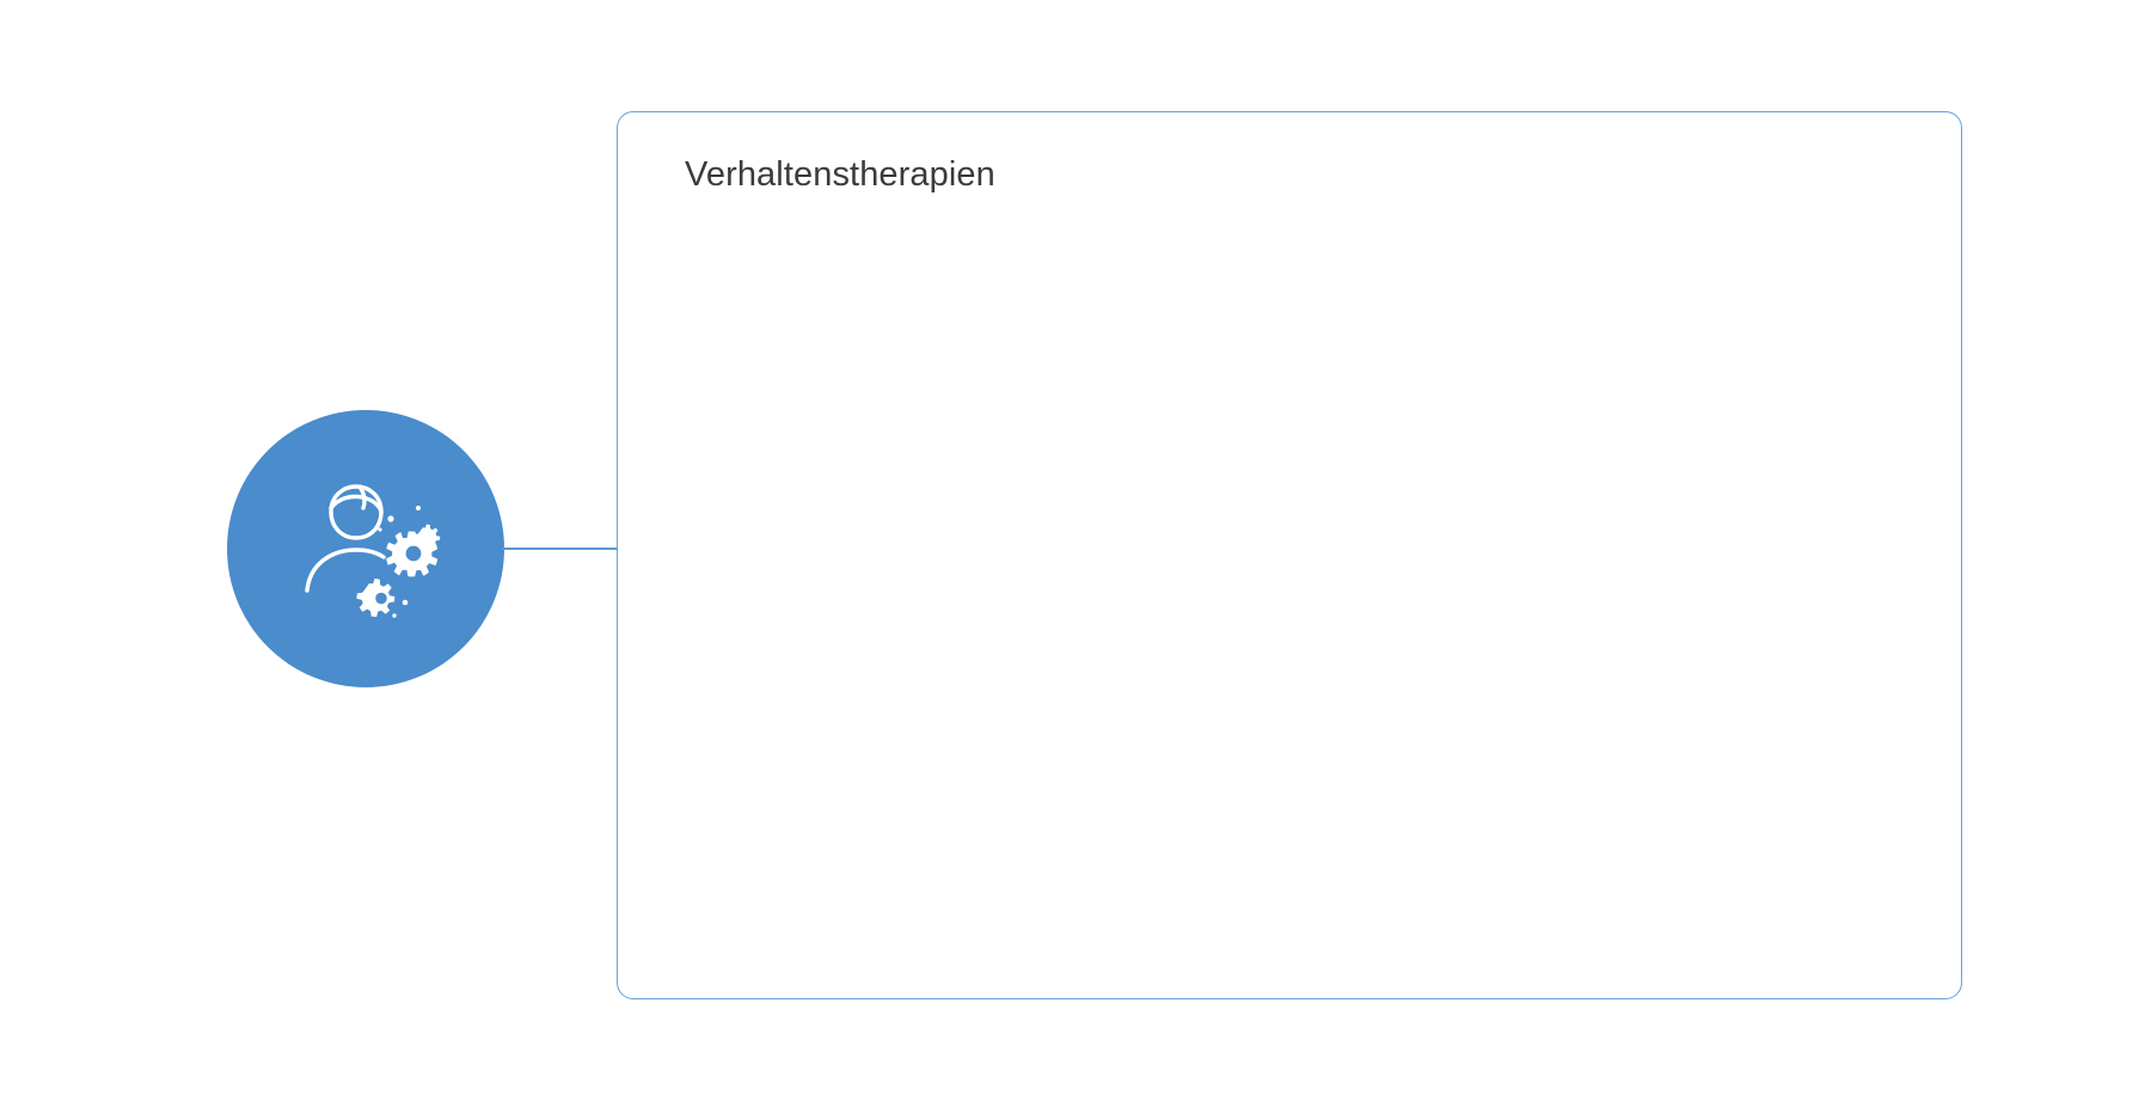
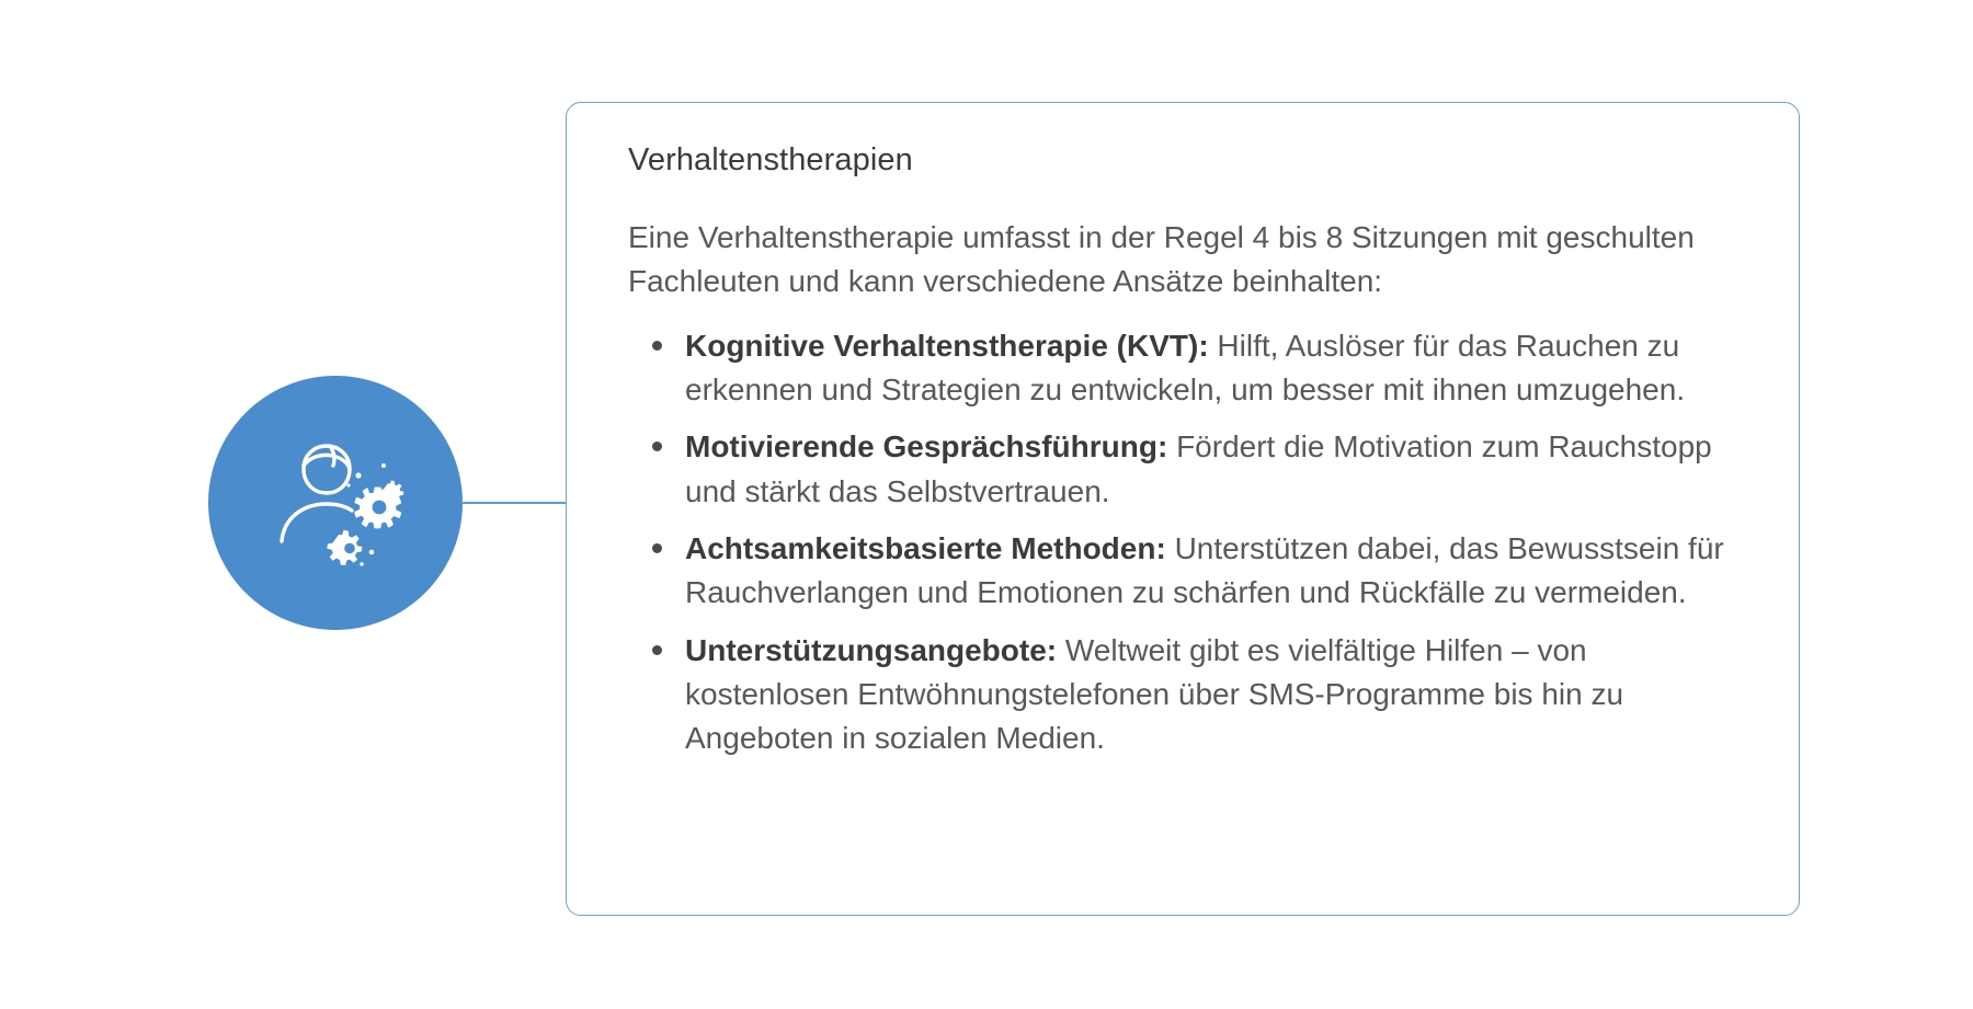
  Verhaltenstherapien
+ Eine Verhaltenstherapie umfasst in der Regel 4 bis 8 Sitzungen mit geschulten Fachleuten und kann verschiedene Ansätze beinhalten:
+ Kognitive Verhaltenstherapie (KVT): Hilft, Auslöser für das Rauchen zu erkennen und Strategien zu entwickeln, um besser mit ihnen umzugehen.
+ Motivierende Gesprächsführung: Fördert die Motivation zum Rauchstopp und stärkt das Selbstvertrauen.
+ Achtsamkeitsbasierte Methoden: Unterstützen dabei, das Bewusstsein für Rauchverlangen und Emotionen zu schärfen und Rückfälle zu vermeiden.
+ Unterstützungsangebote: Weltweit gibt es vielfältige Hilfen – von kostenlosen Entwöhnungstelefonen über SMS-Programme bis hin zu Angeboten in sozialen Medien.
